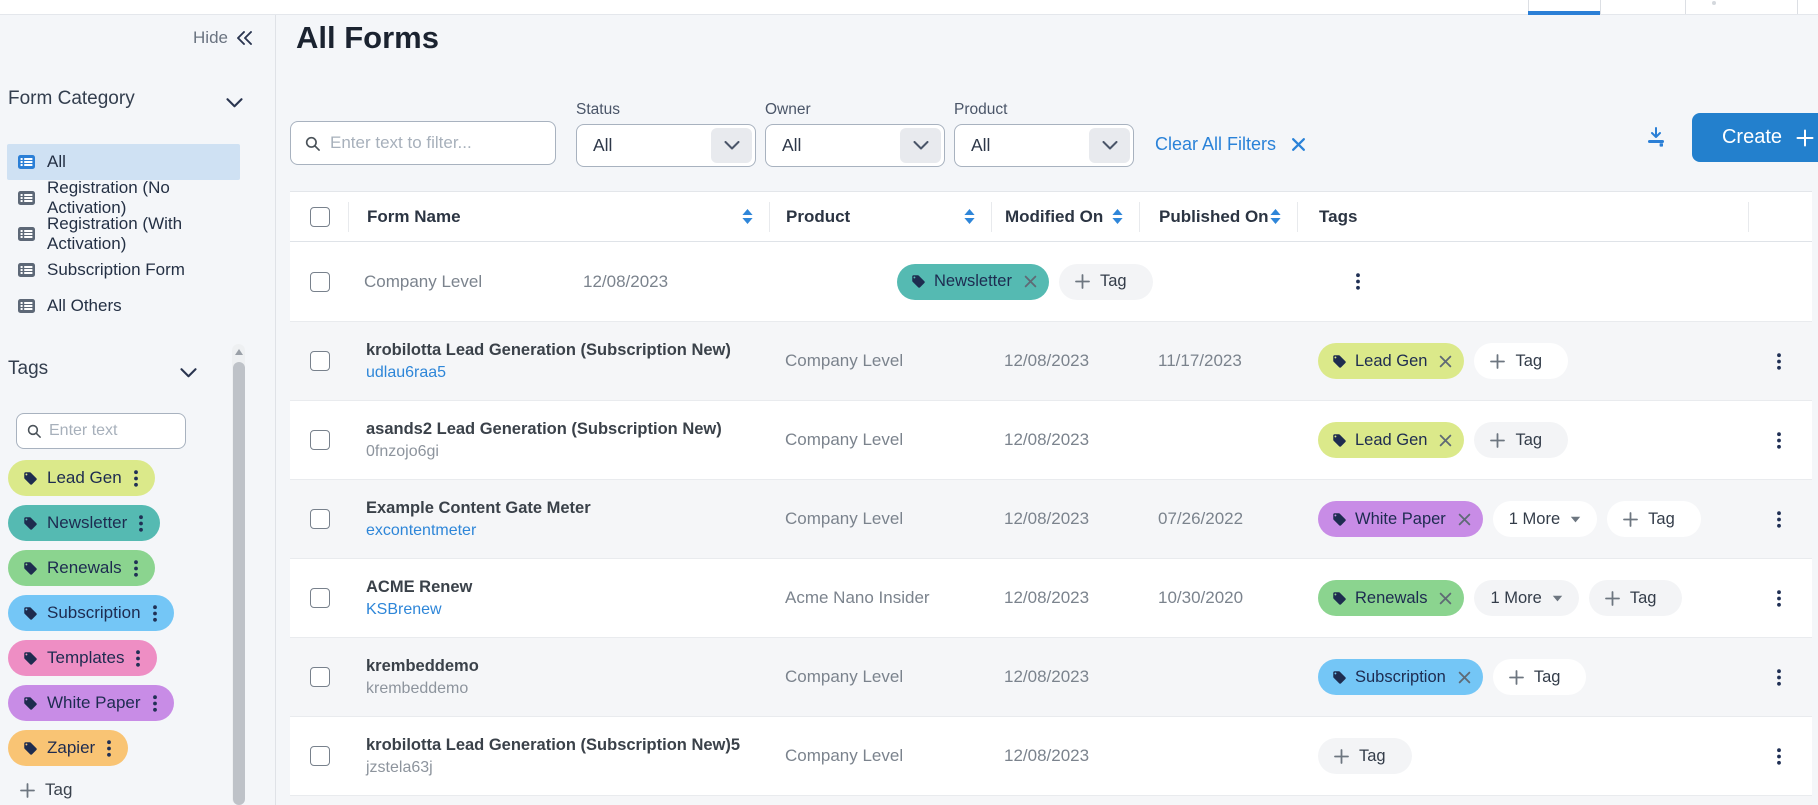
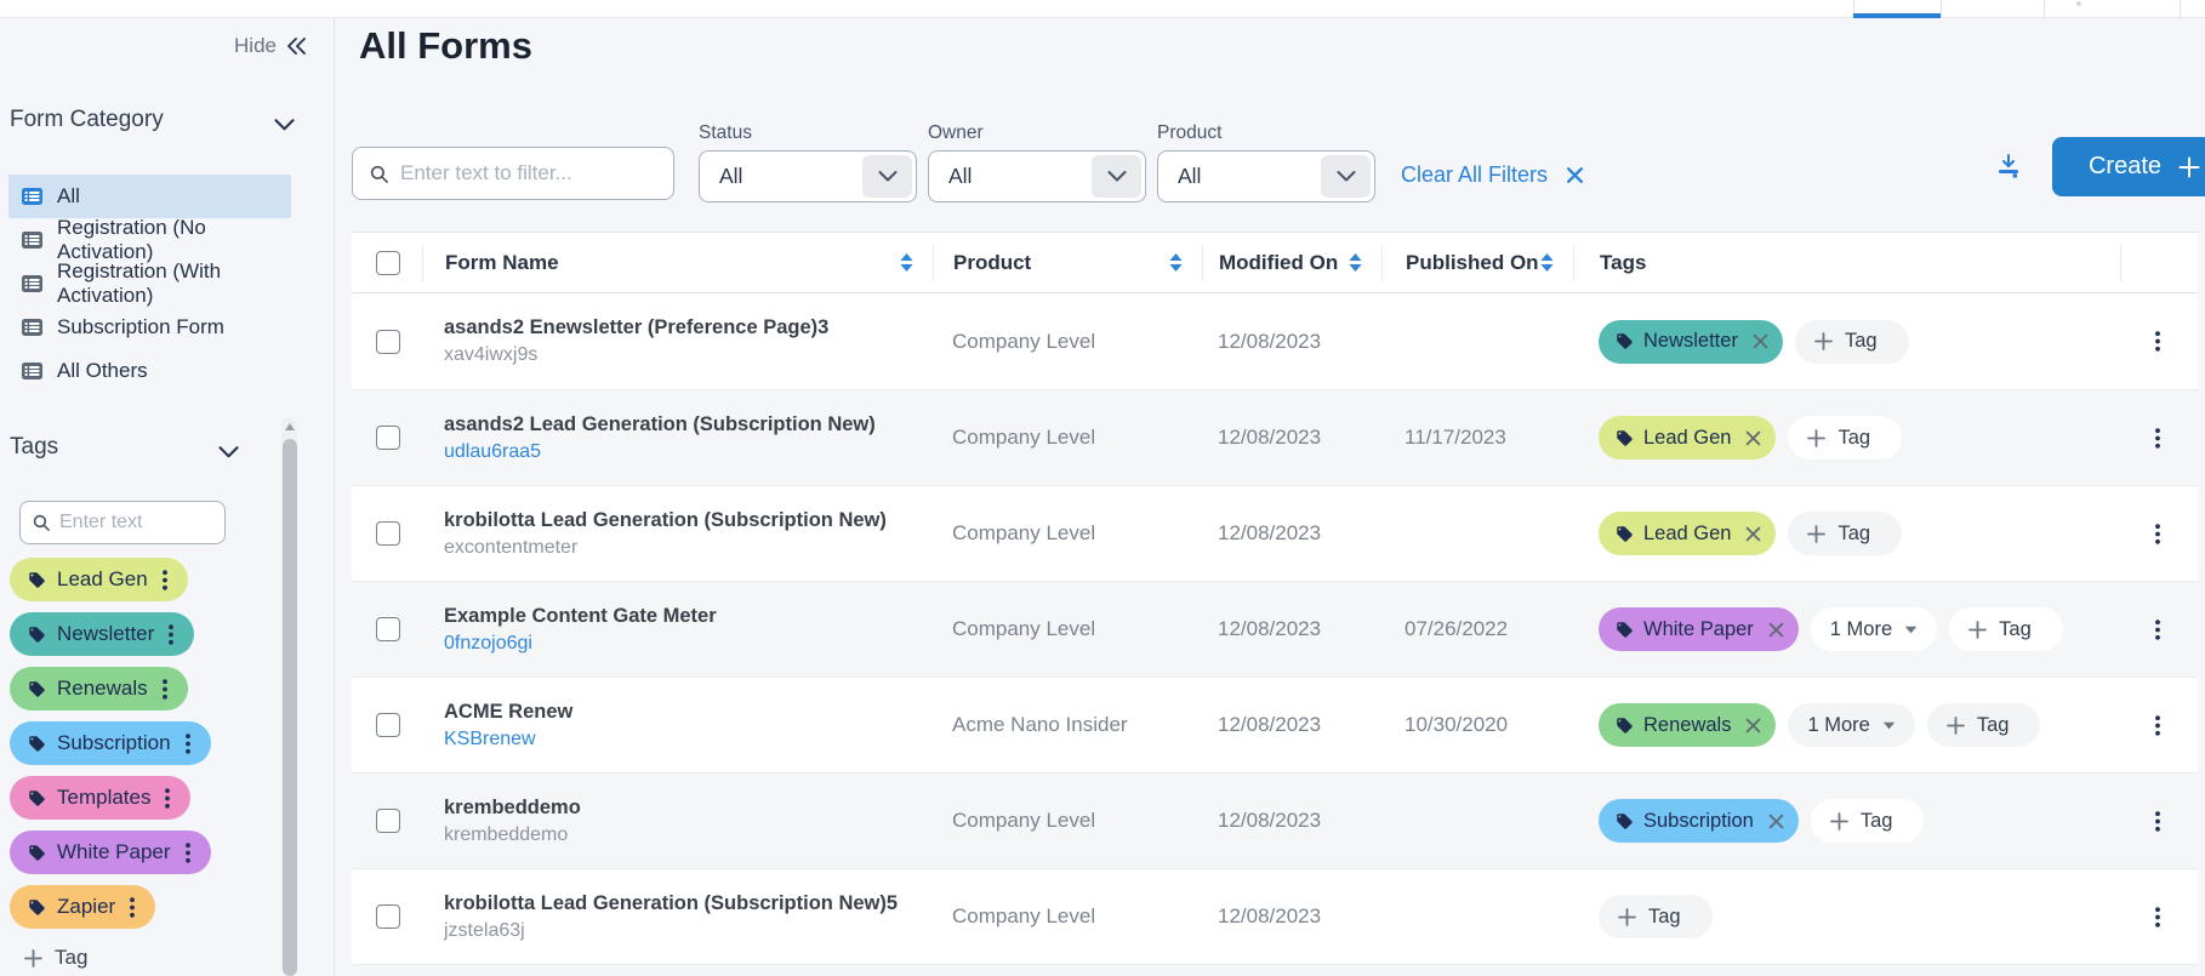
  Hide
  Form Category
  All
  Registration (No Activation)
  Registration (With Activation)
  Subscription Form
  All Others
  Tags
  Enter text
  Lead Gen
  Newsletter
  Renewals
  Subscription
  Templates
  White Paper
  Zapier
  Tag
  All Forms
  Enter text to filter...
  Status
  All
  Owner
  All
  Product
  All
  Clear All Filters
  Create
  Form Name
  Product
  Modified On
  Published On
  Tags
+ asands2 Enewsletter (Preference Page)3
+ xav4iwxj9s
  Company Level
  12/08/2023
  Newsletter
  Tag
- krobilotta Lead Generation (Subscription New)
+ asands2 Lead Generation (Subscription New)
  udlau6raa5
  Company Level
  12/08/2023
  11/17/2023
  Lead Gen
  Tag
- asands2 Lead Generation (Subscription New)
+ krobilotta Lead Generation (Subscription New)
- 0fnzojo6gi
+ excontentmeter
  Company Level
  12/08/2023
  Lead Gen
  Tag
  Example Content Gate Meter
- excontentmeter
+ 0fnzojo6gi
  Company Level
  12/08/2023
  07/26/2022
  White Paper
  1 More
  Tag
  ACME Renew
  KSBrenew
  Acme Nano Insider
  12/08/2023
  10/30/2020
  Renewals
  1 More
  Tag
  krembeddemo
  krembeddemo
  Company Level
  12/08/2023
  Subscription
  Tag
  krobilotta Lead Generation (Subscription New)5
  jzstela63j
  Company Level
  12/08/2023
  Tag
